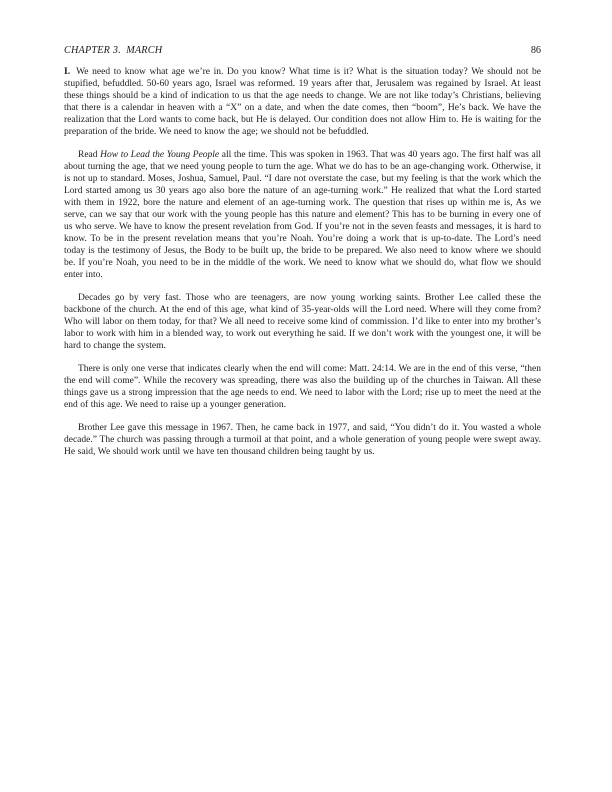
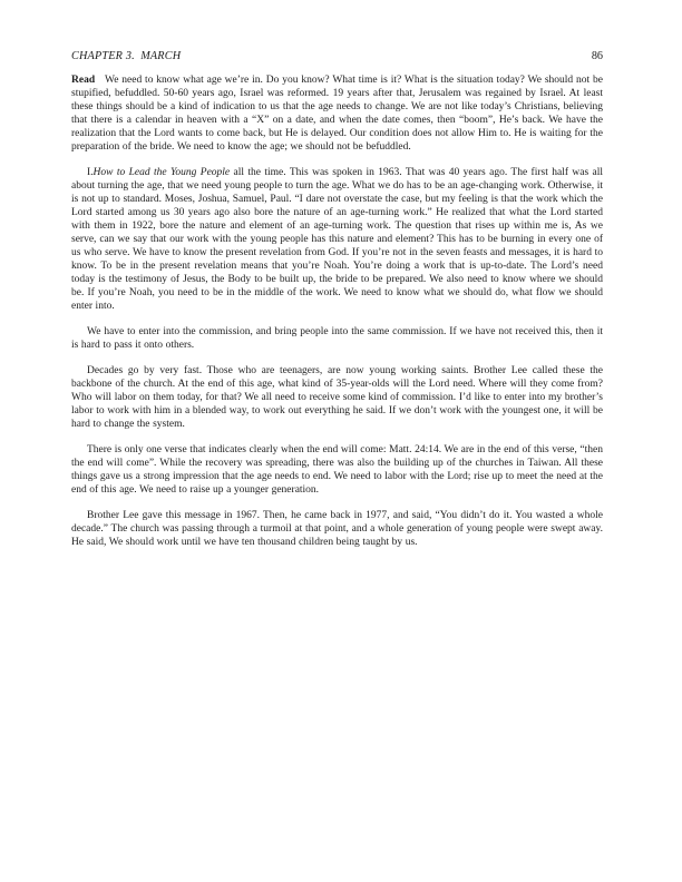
  CHAPTER 3. MARCH
  86
- I. We need to know what age we’re in. Do you know? What time is it? What is the situation today? We should not be stupified, befuddled. 50-60 years ago, Israel was reformed. 19 years after that, Jerusalem was regained by Israel. At least these things should be a kind of indication to us that the age needs to change. We are not like today’s Christians, believing that there is a calendar in heaven with a “X” on a date, and when the date comes, then “boom”, He’s back. We have the realization that the Lord wants to come back, but He is delayed. Our condition does not allow Him to. He is waiting for the preparation of the bride. We need to know the age; we should not be befuddled.
+ Read We need to know what age we’re in. Do you know? What time is it? What is the situation today? We should not be stupified, befuddled. 50-60 years ago, Israel was reformed. 19 years after that, Jerusalem was regained by Israel. At least these things should be a kind of indication to us that the age needs to change. We are not like today’s Christians, believing that there is a calendar in heaven with a “X” on a date, and when the date comes, then “boom”, He’s back. We have the realization that the Lord wants to come back, but He is delayed. Our condition does not allow Him to. He is waiting for the preparation of the bride. We need to know the age; we should not be befuddled.
- Read How to Lead the Young People all the time. This was spoken in 1963. That was 40 years ago. The first half was all about turning the age, that we need young people to turn the age. What we do has to be an age-changing work. Otherwise, it is not up to standard. Moses, Joshua, Samuel, Paul. “I dare not overstate the case, but my feeling is that the work which the Lord started among us 30 years ago also bore the nature of an age-turning work.” He realized that what the Lord started with them in 1922, bore the nature and element of an age-turning work. The question that rises up within me is, As we serve, can we say that our work with the young people has this nature and element? This has to be burning in every one of us who serve. We have to know the present revelation from God. If you’re not in the seven feasts and messages, it is hard to know. To be in the present revelation means that you’re Noah. You’re doing a work that is up-to-date. The Lord’s need today is the testimony of Jesus, the Body to be built up, the bride to be prepared. We also need to know where we should be. If you’re Noah, you need to be in the middle of the work. We need to know what we should do, what flow we should enter into.
+ I.How to Lead the Young People all the time. This was spoken in 1963. That was 40 years ago. The first half was all about turning the age, that we need young people to turn the age. What we do has to be an age-changing work. Otherwise, it is not up to standard. Moses, Joshua, Samuel, Paul. “I dare not overstate the case, but my feeling is that the work which the Lord started among us 30 years ago also bore the nature of an age-turning work.” He realized that what the Lord started with them in 1922, bore the nature and element of an age-turning work. The question that rises up within me is, As we serve, can we say that our work with the young people has this nature and element? This has to be burning in every one of us who serve. We have to know the present revelation from God. If you’re not in the seven feasts and messages, it is hard to know. To be in the present revelation means that you’re Noah. You’re doing a work that is up-to-date. The Lord’s need today is the testimony of Jesus, the Body to be built up, the bride to be prepared. We also need to know where we should be. If you’re Noah, you need to be in the middle of the work. We need to know what we should do, what flow we should enter into.
+ We have to enter into the commission, and bring people into the same commission. If we have not received this, then it is hard to pass it onto others.
  Decades go by very fast. Those who are teenagers, are now young working saints. Brother Lee called these the backbone of the church. At the end of this age, what kind of 35-year-olds will the Lord need. Where will they come from? Who will labor on them today, for that? We all need to receive some kind of commission. I’d like to enter into my brother’s labor to work with him in a blended way, to work out everything he said. If we don’t work with the youngest one, it will be hard to change the system.
  There is only one verse that indicates clearly when the end will come: Matt. 24:14. We are in the end of this verse, “then the end will come”. While the recovery was spreading, there was also the building up of the churches in Taiwan. All these things gave us a strong impression that the age needs to end. We need to labor with the Lord; rise up to meet the need at the end of this age. We need to raise up a younger generation.
  Brother Lee gave this message in 1967. Then, he came back in 1977, and said, “You didn’t do it. You wasted a whole decade.” The church was passing through a turmoil at that point, and a whole generation of young people were swept away. He said, We should work until we have ten thousand children being taught by us.
